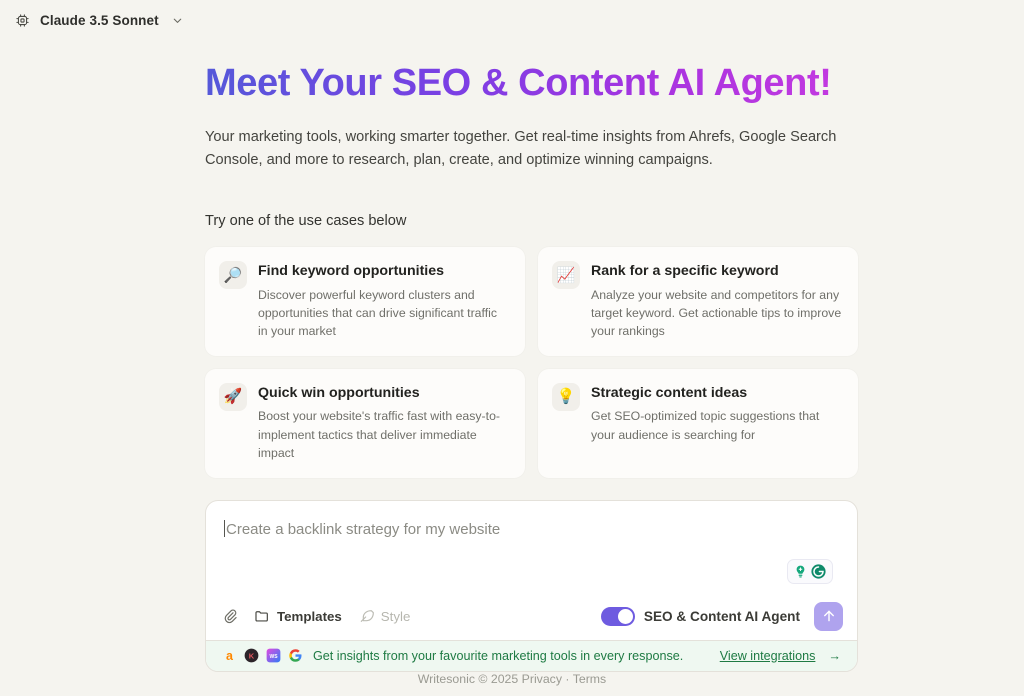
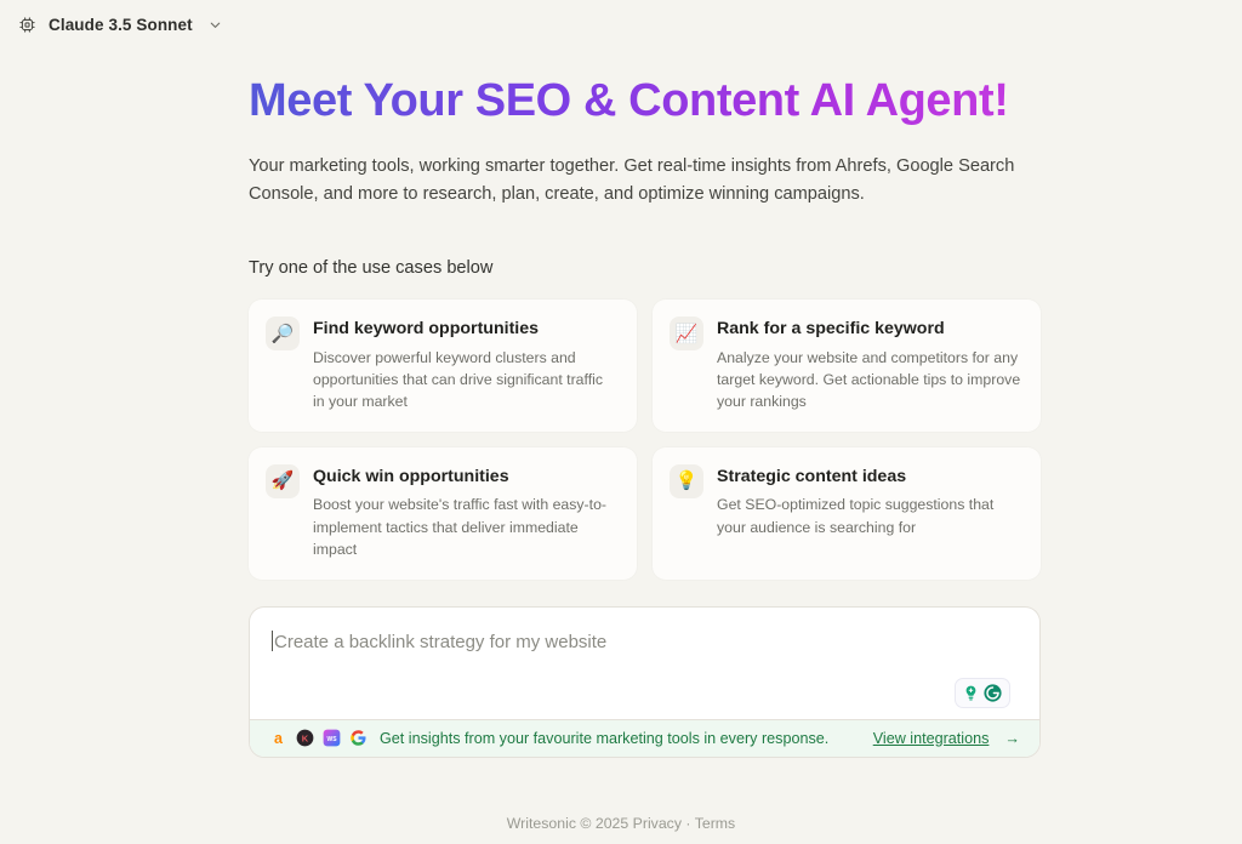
  Claude 3.5 Sonnet
  Meet Your SEO & Content AI Agent!
  Your marketing tools, working smarter together. Get real-time insights from Ahrefs, Google Search Console, and more to research, plan, create, and optimize winning campaigns.
  Try one of the use cases below
  🔎
  Find keyword opportunities
  Discover powerful keyword clusters and opportunities that can drive significant traffic in your market
  📈
  Rank for a specific keyword
  Analyze your website and competitors for any target keyword. Get actionable tips to improve your rankings
  🚀
  Quick win opportunities
  Boost your website's traffic fast with easy-to-implement tactics that deliver immediate impact
  💡
  Strategic content ideas
  Get SEO-optimized topic suggestions that your audience is searching for
  Create a backlink strategy for my website
- Templates
- Style
- SEO & Content AI Agent
  a
  K
  Get insights from your favourite marketing tools in every response.
  View integrations
  →
  Writesonic © 2025 Privacy · Terms
